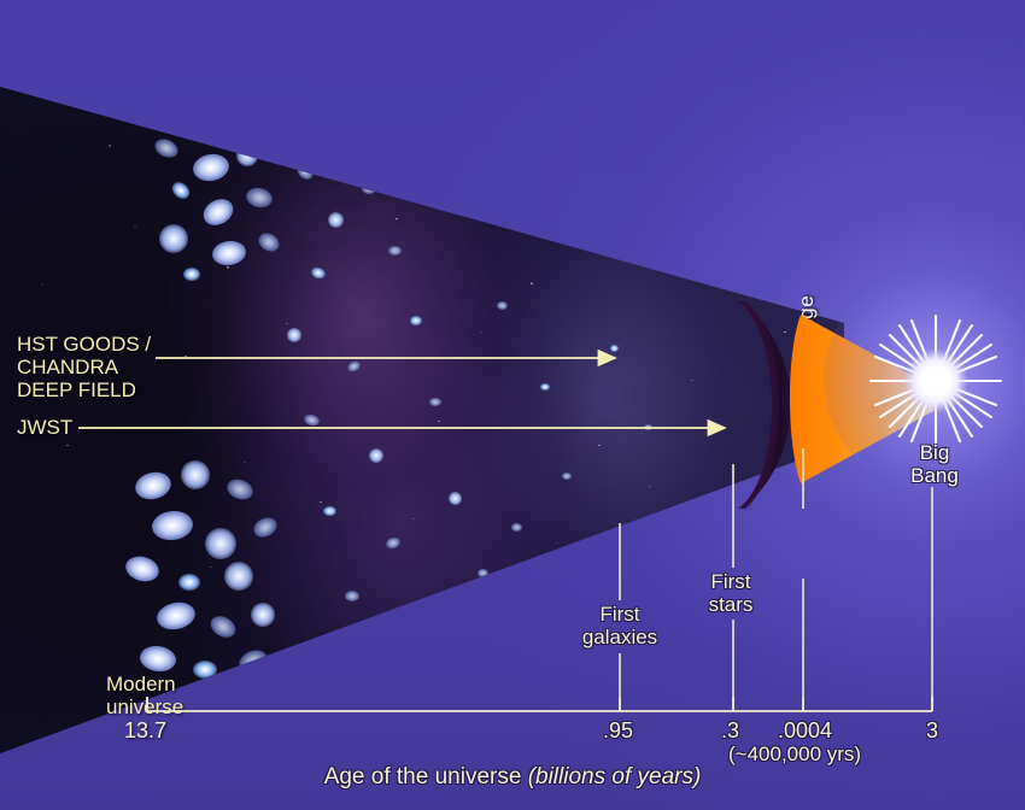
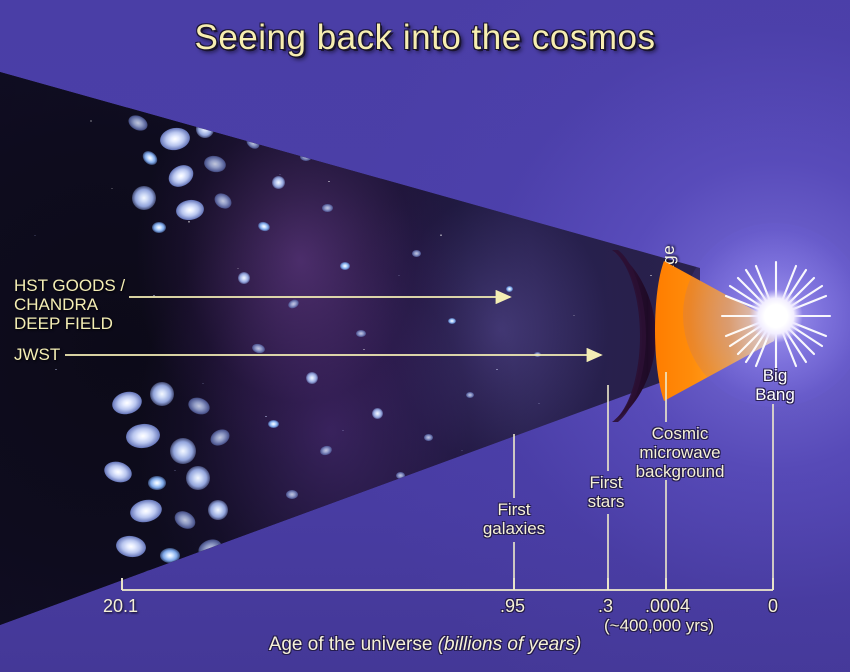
+ Seeing back into the cosmos
  HST GOODS /
  CHANDRA
  DEEP FIELD
  JWST
  Big
  Bang
- Modern
- universe
  First
  galaxies
  First
  stars
+ Cosmic
+ microwave
+ background
- 13.7
+ 20.1
  .95
  .3
  .0004
- 3
+ 0
  (~400,000 yrs)
  Age of the universe (billions of years)
